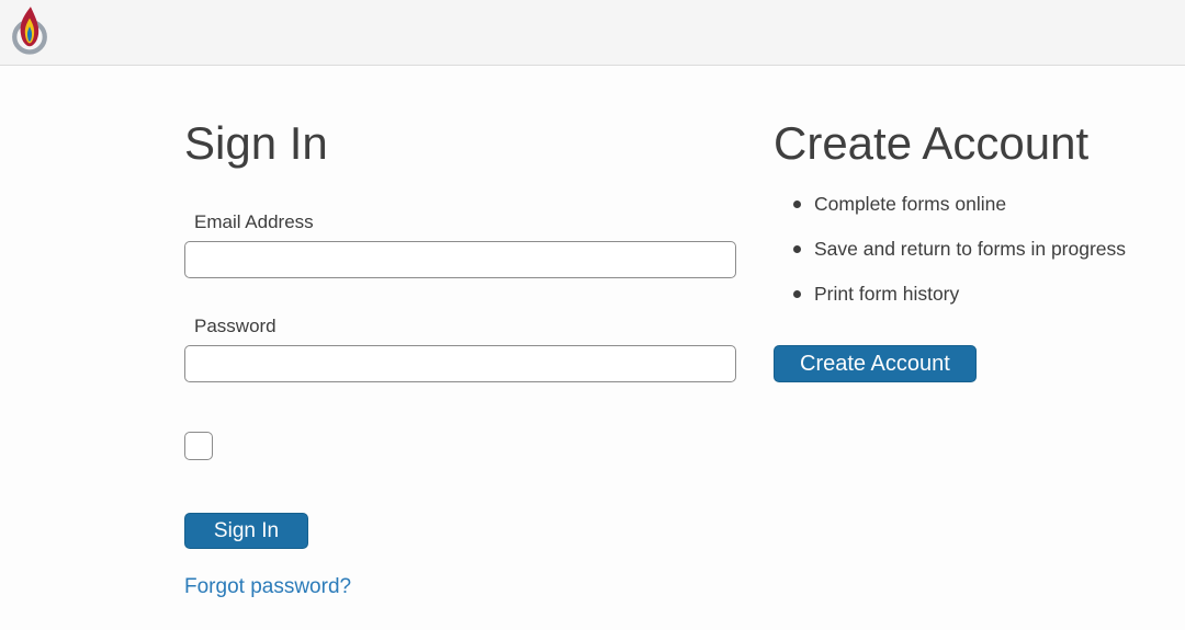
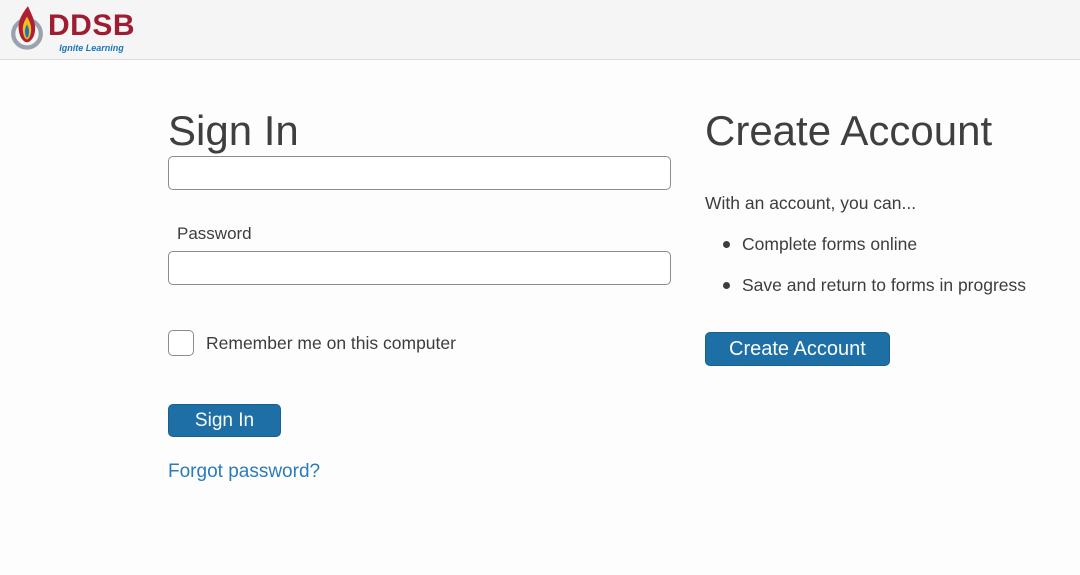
+ DDSB
+ Ignite Learning
  Sign In
- Email Address
  Password
+ Remember me on this computer
  Sign In
  Forgot password?
  Create Account
+ With an account, you can...
  Complete forms online
  Save and return to forms in progress
- Print form history
  Create Account
